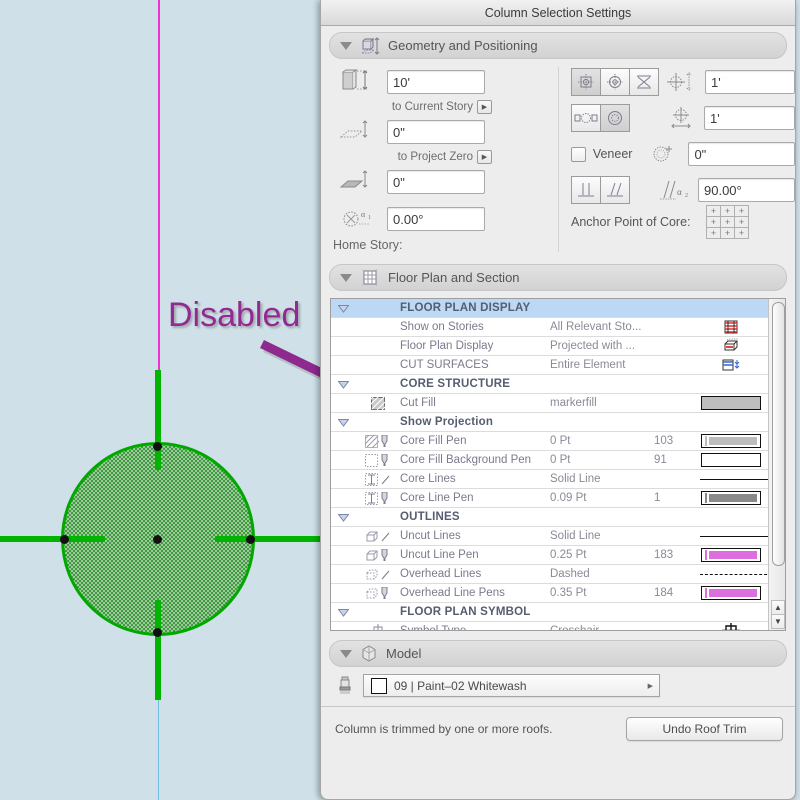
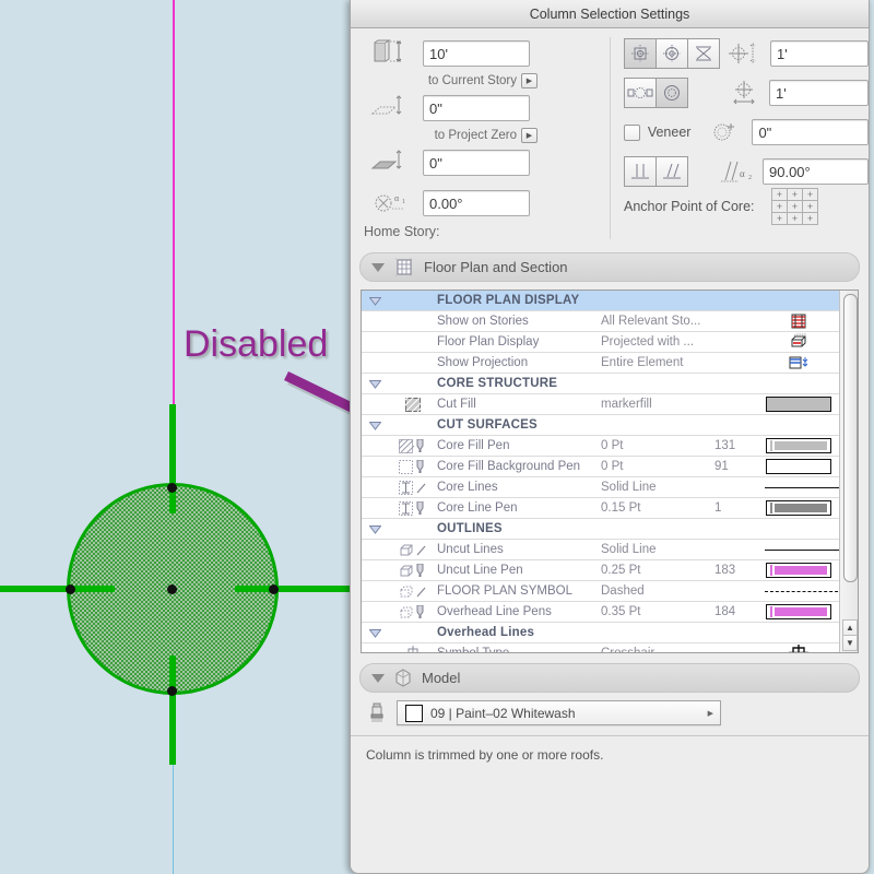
  Disabled
  Column Selection Settings
- Geometry and Positioning
  10'
  to Current Story
  0"
  to Project Zero
  0"
  α
  0.00°
  Home Story:
  1'
  1'
  Veneer
  0"
  α
  90.00°
  Anchor Point of Core:
  +
  +
  +
  +
  +
  +
  +
  +
  +
  Floor Plan and Section
  FLOOR PLAN DISPLAY
  Show on Stories
  All Relevant Sto...
  Floor Plan Display
  Projected with ...
- CUT SURFACES
+ Show Projection
  Entire Element
  CORE STRUCTURE
  Cut Fill
  markerfill
- Show Projection
+ CUT SURFACES
  Core Fill Pen
  0 Pt
- 103
+ 131
  Core Fill Background Pen
  0 Pt
  91
  Core Lines
  Solid Line
  Core Line Pen
- 0.09 Pt
+ 0.15 Pt
  1
  OUTLINES
  Uncut Lines
  Solid Line
  Uncut Line Pen
  0.25 Pt
  183
- Overhead Lines
+ FLOOR PLAN SYMBOL
  Dashed
  Overhead Line Pens
  0.35 Pt
  184
- FLOOR PLAN SYMBOL
+ Overhead Lines
  ▲
  ▼
  Model
  09 | Paint–02 Whitewash
  Column is trimmed by one or more roofs.
- Undo Roof Trim
